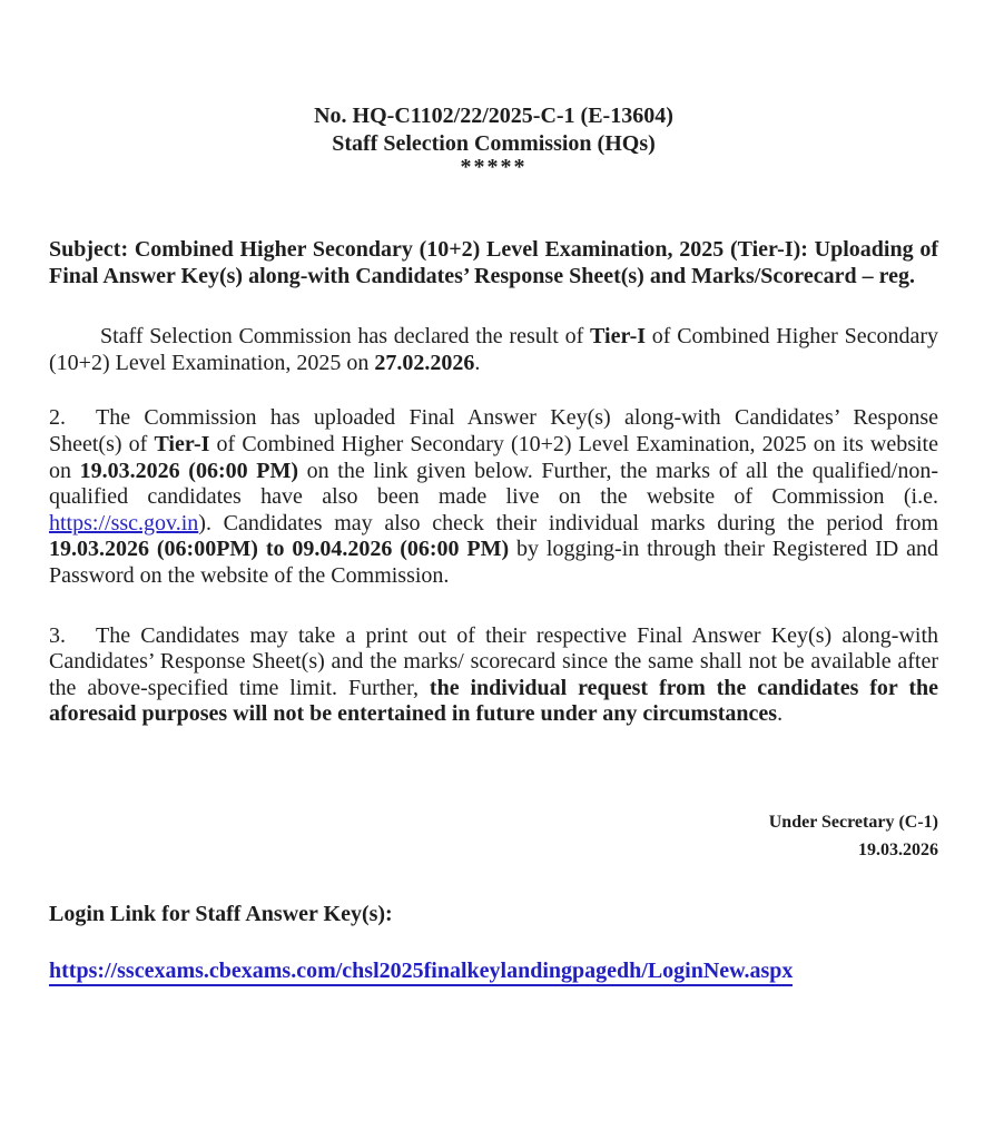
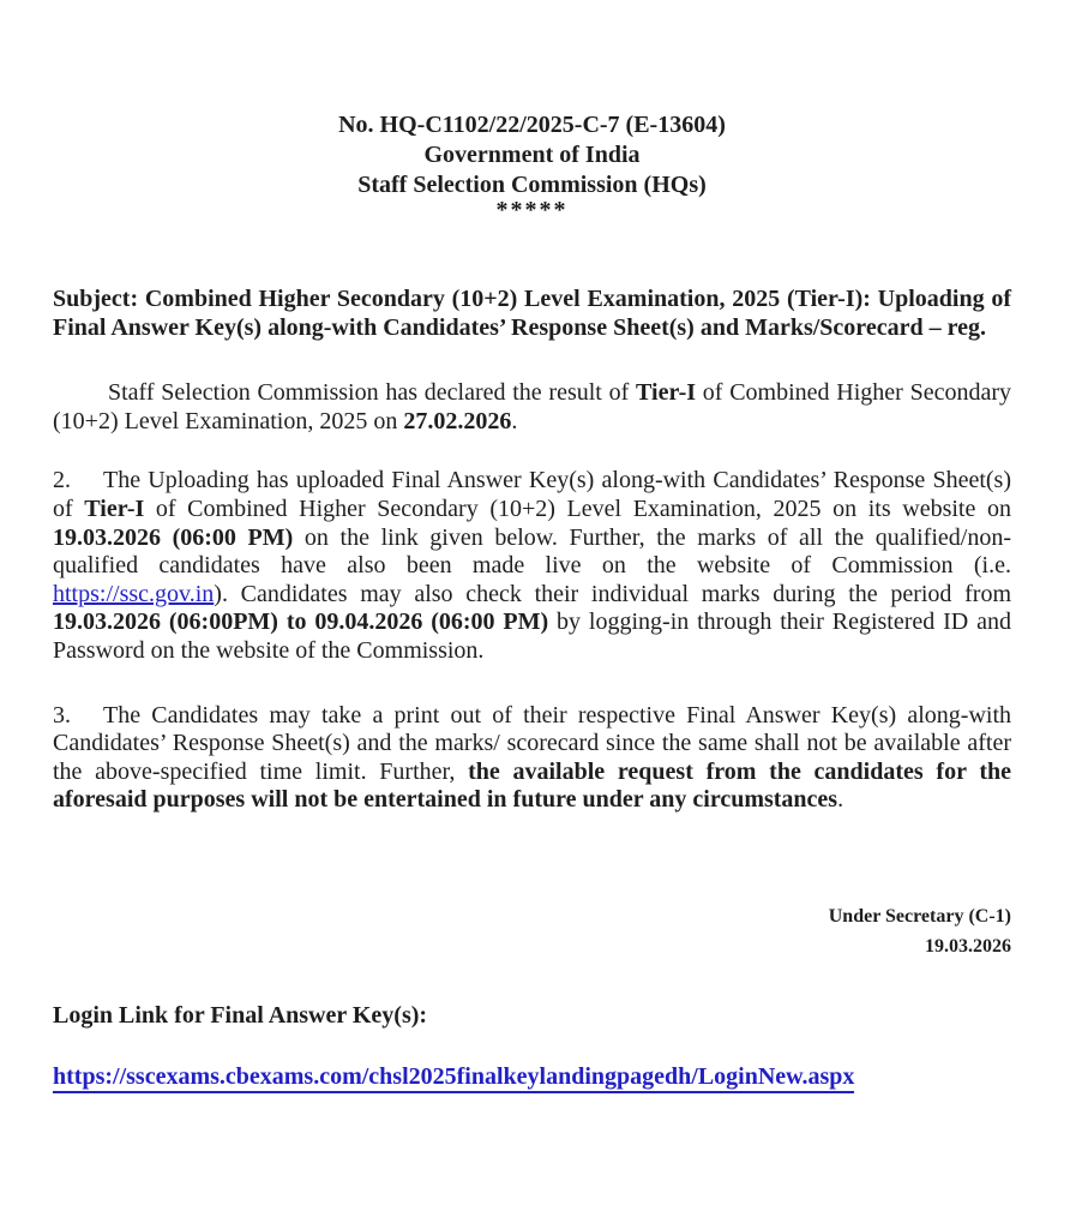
- No. HQ-C1102/22/2025-C-1 (E-13604)
+ No. HQ-C1102/22/2025-C-7 (E-13604)
+ Government of India
  Staff Selection Commission (HQs)
  *****
  Subject: Combined Higher Secondary (10+2) Level Examination, 2025 (Tier-I): Uploading of Final Answer Key(s) along-with Candidates’ Response Sheet(s) and Marks/Scorecard – reg.
  Staff Selection Commission has declared the result of Tier-I of Combined Higher Secondary (10+2) Level Examination, 2025 on 27.02.2026.
- 2. The Commission has uploaded Final Answer Key(s) along-with Candidates’ Response Sheet(s) of Tier-I of Combined Higher Secondary (10+2) Level Examination, 2025 on its website on 19.03.2026 (06:00 PM) on the link given below. Further, the marks of all the qualified/non-qualified candidates have also been made live on the website of Commission (i.e. https://ssc.gov.in). Candidates may also check their individual marks during the period from 19.03.2026 (06:00PM) to 09.04.2026 (06:00 PM) by logging-in through their Registered ID and Password on the website of the Commission.
+ 2. The Uploading has uploaded Final Answer Key(s) along-with Candidates’ Response Sheet(s) of Tier-I of Combined Higher Secondary (10+2) Level Examination, 2025 on its website on 19.03.2026 (06:00 PM) on the link given below. Further, the marks of all the qualified/non-qualified candidates have also been made live on the website of Commission (i.e. https://ssc.gov.in). Candidates may also check their individual marks during the period from 19.03.2026 (06:00PM) to 09.04.2026 (06:00 PM) by logging-in through their Registered ID and Password on the website of the Commission.
- 3. The Candidates may take a print out of their respective Final Answer Key(s) along-with Candidates’ Response Sheet(s) and the marks/ scorecard since the same shall not be available after the above-specified time limit. Further, the individual request from the candidates for the aforesaid purposes will not be entertained in future under any circumstances.
+ 3. The Candidates may take a print out of their respective Final Answer Key(s) along-with Candidates’ Response Sheet(s) and the marks/ scorecard since the same shall not be available after the above-specified time limit. Further, the available request from the candidates for the aforesaid purposes will not be entertained in future under any circumstances.
  Under Secretary (C-1)
  19.03.2026
- Login Link for Staff Answer Key(s):
+ Login Link for Final Answer Key(s):
  https://sscexams.cbexams.com/chsl2025finalkeylandingpagedh/LoginNew.aspx
